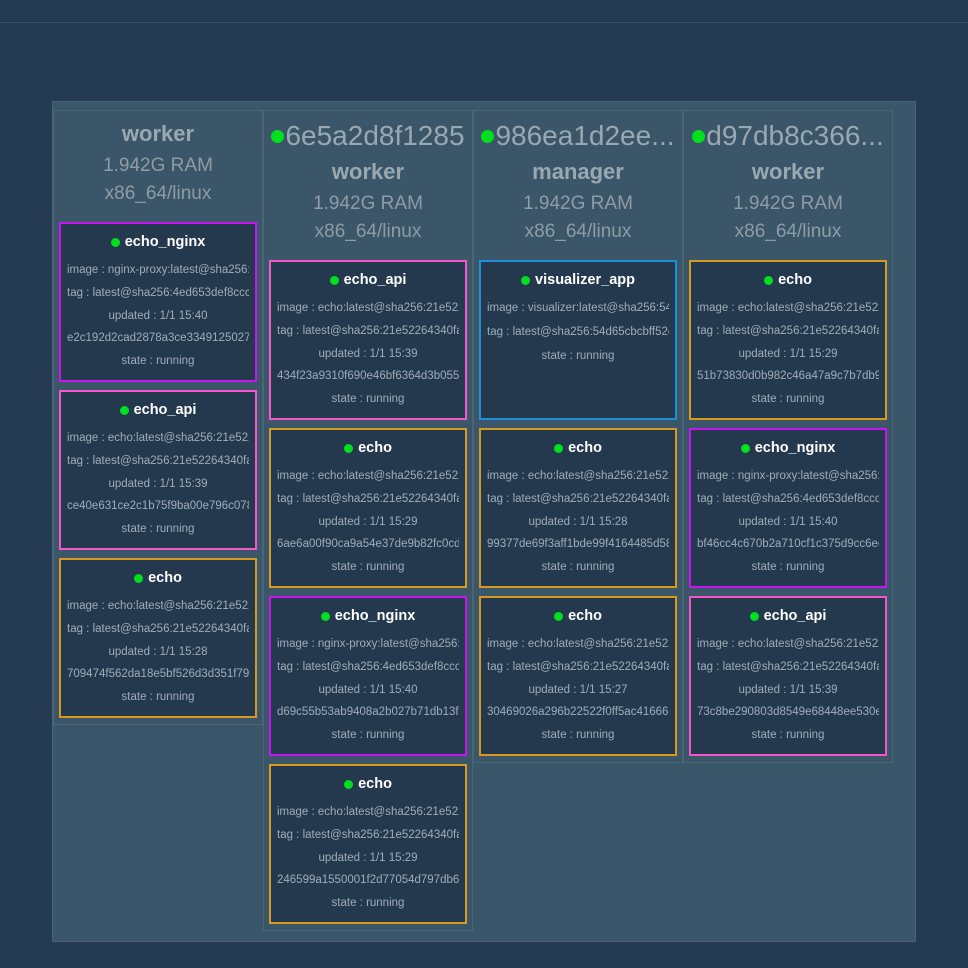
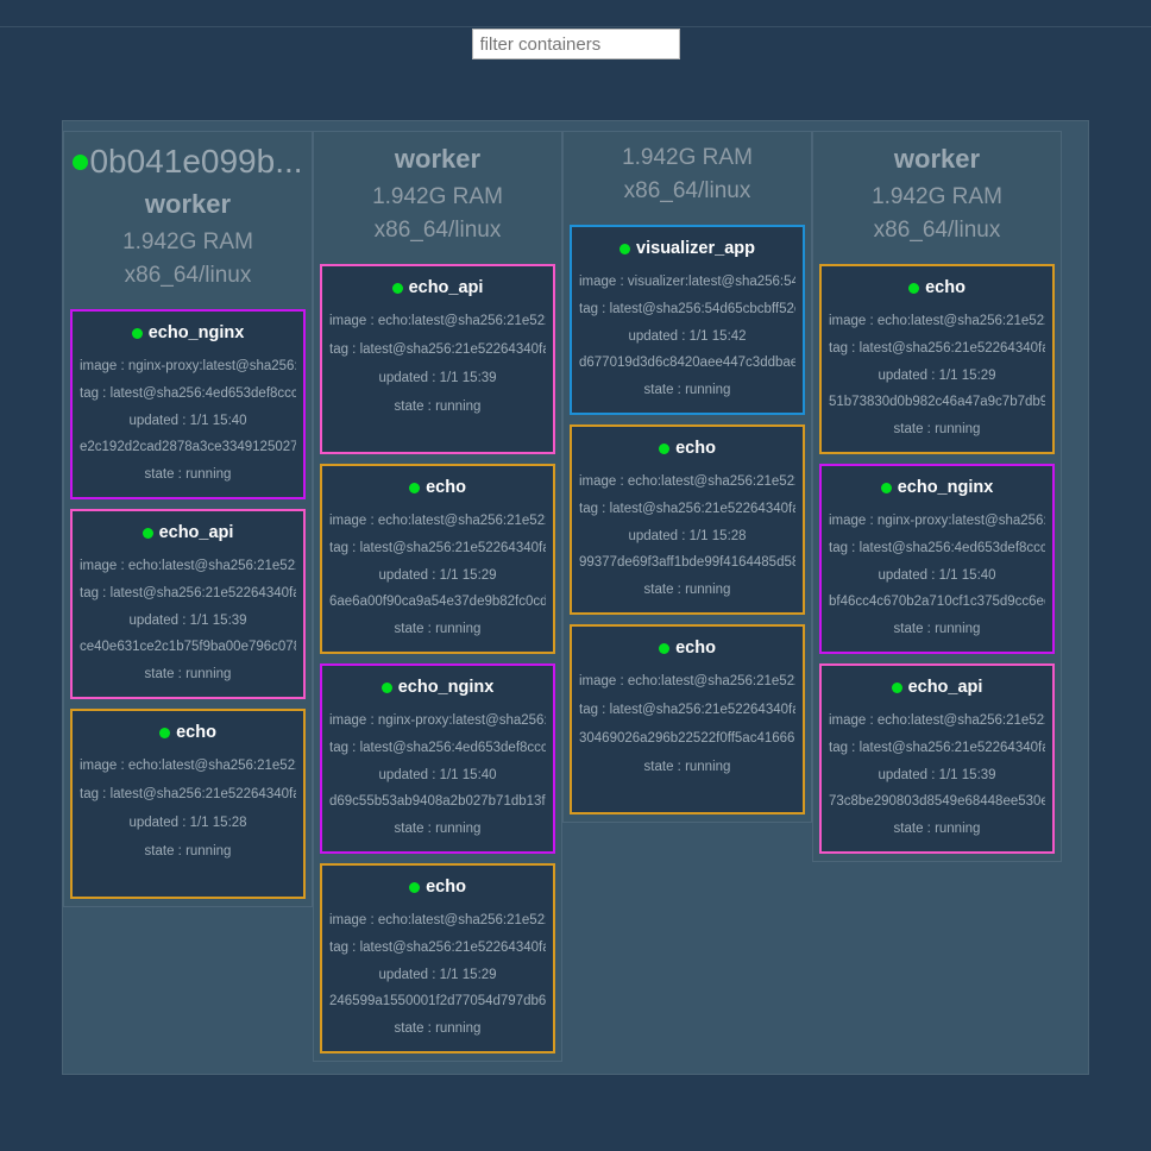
+ filter containers
+ 0b041e099b...
  worker
  1.942G RAM
  x86_64/linux
  echo_nginx
  image : nginx-proxy:latest@sha256
  tag : latest@sha256:4ed653def8ccc
  updated : 1/1 15:40
  e2c192d2cad2878a3ce3349125027
  state : running
  echo_api
  image : echo:latest@sha256:21e52
  tag : latest@sha256:21e52264340f
  updated : 1/1 15:39
  ce40e631ce2c1b75f9ba00e796c07
  state : running
  echo
  image : echo:latest@sha256:21e52
  tag : latest@sha256:21e52264340f
  updated : 1/1 15:28
- 709474f562da18e5bf526d3d351f79
  state : running
- 6e5a2d8f1285
  worker
  1.942G RAM
  x86_64/linux
  echo_api
  image : echo:latest@sha256:21e52
  tag : latest@sha256:21e52264340f
  updated : 1/1 15:39
- 434f23a9310f690e46bf6364d3b055
  state : running
  echo
  image : echo:latest@sha256:21e52
  tag : latest@sha256:21e52264340f
  updated : 1/1 15:29
  6ae6a00f90ca9a54e37de9b82fc0cd
  state : running
  echo_nginx
  image : nginx-proxy:latest@sha256
  tag : latest@sha256:4ed653def8ccc
  updated : 1/1 15:40
  d69c55b53ab9408a2b027b71db13f
  state : running
  echo
  image : echo:latest@sha256:21e52
  tag : latest@sha256:21e52264340f
  updated : 1/1 15:29
  246599a1550001f2d77054d797db6
  state : running
- 986ea1d2ee...
- manager
  1.942G RAM
  x86_64/linux
  visualizer_app
  image : visualizer:latest@sha256:54
  tag : latest@sha256:54d65cbcbff52
+ updated : 1/1 15:42
+ d677019d3d6c8420aee447c3ddbae
  state : running
  echo
  image : echo:latest@sha256:21e52
  tag : latest@sha256:21e52264340f
  updated : 1/1 15:28
  99377de69f3aff1bde99f4164485d5
  state : running
  echo
  image : echo:latest@sha256:21e52
  tag : latest@sha256:21e52264340f
- updated : 1/1 15:27
  30469026a296b22522f0ff5ac41666
  state : running
- d97db8c366...
  worker
  1.942G RAM
  x86_64/linux
  echo
  image : echo:latest@sha256:21e52
  tag : latest@sha256:21e52264340f
  updated : 1/1 15:29
  51b73830d0b982c46a47a9c7b7db9
  state : running
  echo_nginx
  image : nginx-proxy:latest@sha256
  tag : latest@sha256:4ed653def8ccc
  updated : 1/1 15:40
  bf46cc4c670b2a710cf1c375d9cc6e
  state : running
  echo_api
  image : echo:latest@sha256:21e52
  tag : latest@sha256:21e52264340f
  updated : 1/1 15:39
  73c8be290803d8549e68448ee530e
  state : running
